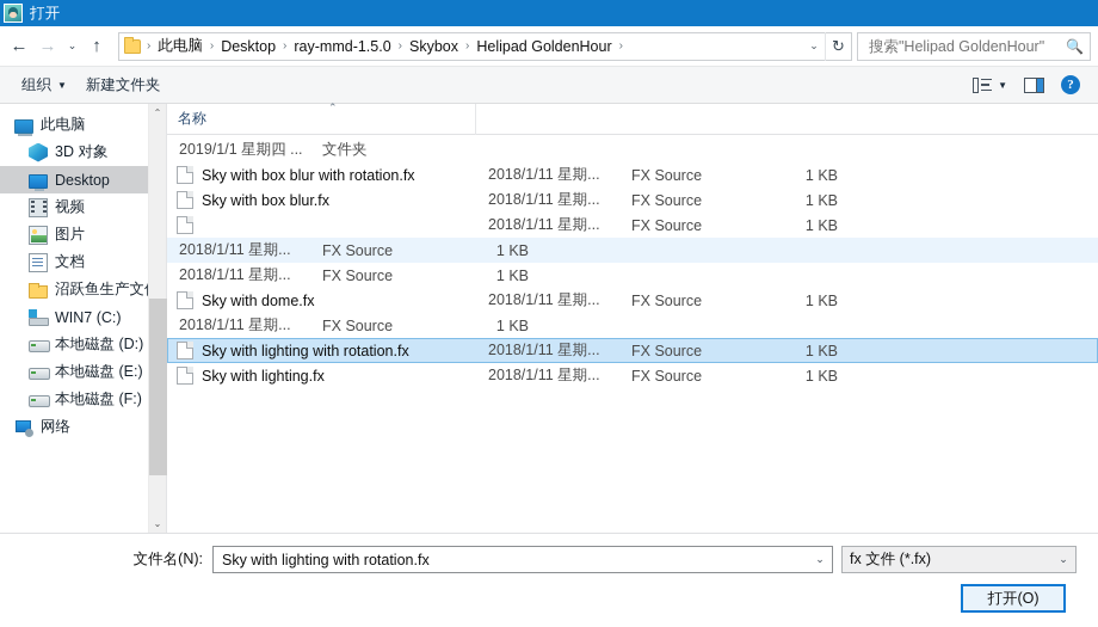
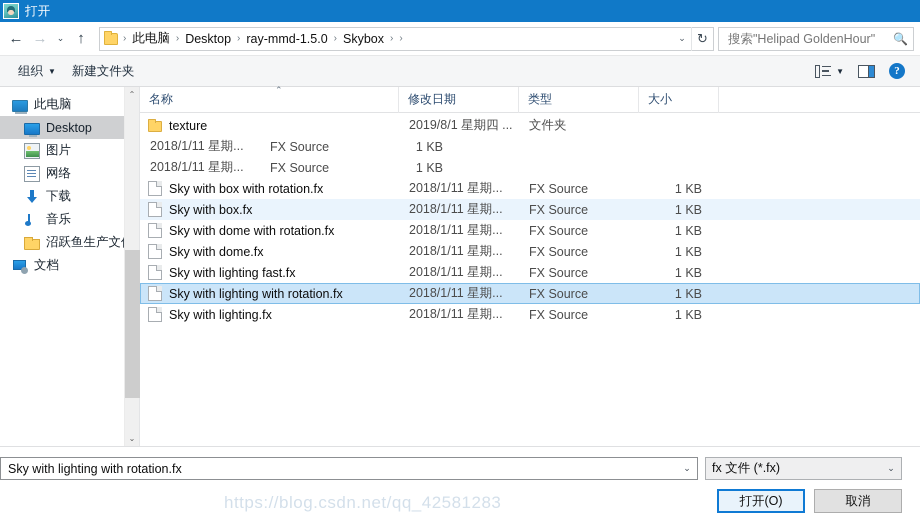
  打开
  ←
  →
  ⌄
  ↑
  ›
  此电脑
  ›
  Desktop
  ›
  ray-mmd-1.5.0
  ›
  Skybox
  ›
- Helipad GoldenHour
  ›
  ⌄
  ↻
  搜索"Helipad GoldenHour"
  🔍
  组织
  ▼
  新建文件夹
  ▼
  ?
  此电脑
- 3D 对象
  Desktop
- 视频
  图片
- 文档
+ 网络
+ 下载
+ 音乐
  沼跃鱼生产文
- WIN7 (C:)
- 本地磁盘 (D:)
- 本地磁盘 (E:)
- 本地磁盘 (F:)
- 网络
+ 文档
  ⌃
  ⌄
  名称
  ⌃
+ 修改日期
+ 类型
+ 大小
+ texture
- 2019/1/1 星期四 ...
+ 2019/8/1 星期四 ...
  文件夹
- Sky with box blur with rotation.fx
  2018/1/11 星期...
  FX Source
  1 KB
- Sky with box blur.fx
  2018/1/11 星期...
  FX Source
  1 KB
+ Sky with box with rotation.fx
  2018/1/11 星期...
  FX Source
  1 KB
+ Sky with box.fx
  2018/1/11 星期...
  FX Source
  1 KB
+ Sky with dome with rotation.fx
  2018/1/11 星期...
  FX Source
  1 KB
  Sky with dome.fx
  2018/1/11 星期...
  FX Source
  1 KB
+ Sky with lighting fast.fx
  2018/1/11 星期...
  FX Source
  1 KB
  Sky with lighting with rotation.fx
  2018/1/11 星期...
  FX Source
  1 KB
  Sky with lighting.fx
  2018/1/11 星期...
  FX Source
  1 KB
- 文件名(N):
  Sky with lighting with rotation.fx
  ⌄
  fx 文件 (*.fx)
  ⌄
  打开(O)
+ 取消
+ https://blog.csdn.net/qq_42581283
